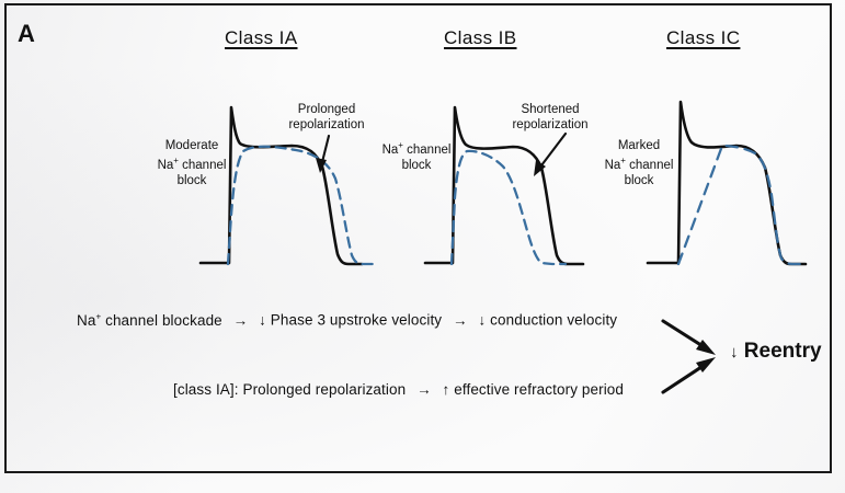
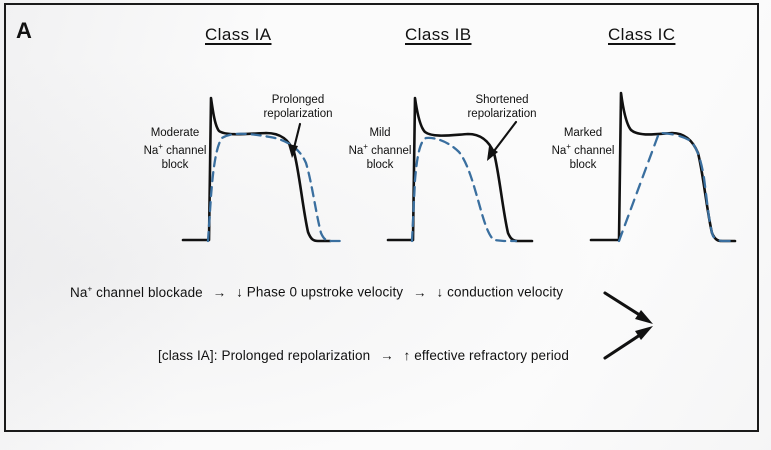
  A
  Class IA
  Class IB
  Class IC
  Moderate
  Na+ channel
  block
+ Mild
  Na+ channel
  block
  Marked
  Na+ channel
  block
  Prolonged
  repolarization
  Shortened
  repolarization
- Na+ channel blockade → ↓ Phase 3 upstroke velocity → ↓ conduction velocity
+ Na+ channel blockade → ↓ Phase 0 upstroke velocity → ↓ conduction velocity
  [class IA]: Prolonged repolarization → ↑ effective refractory period
- ↓ Reentry
